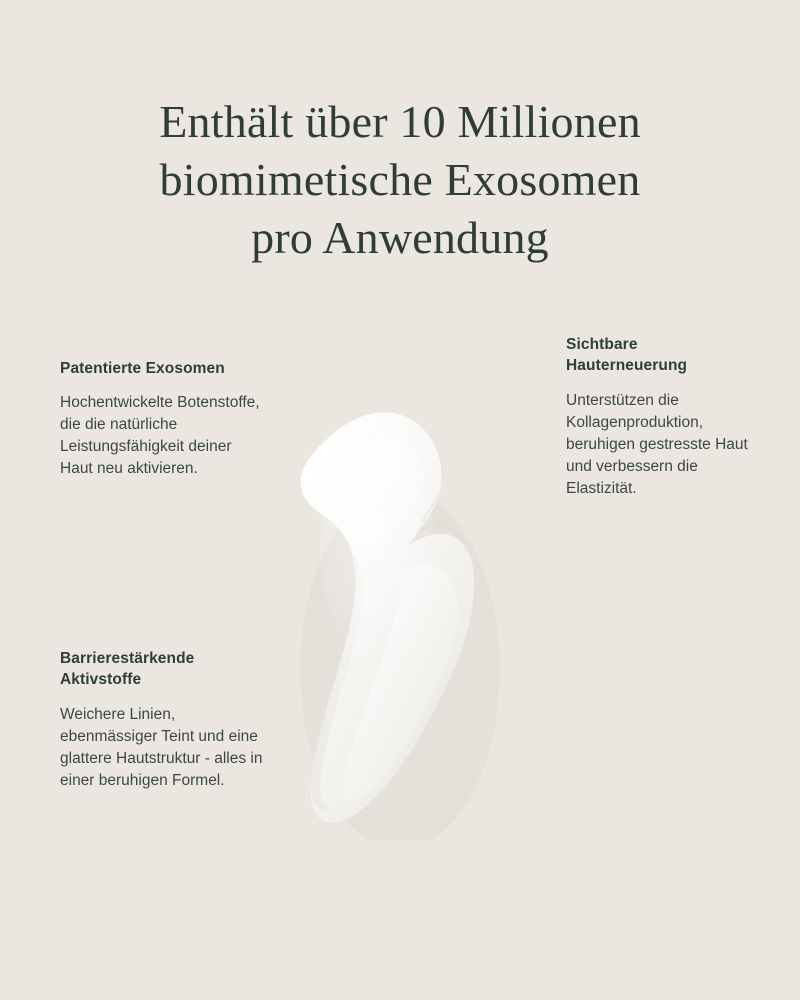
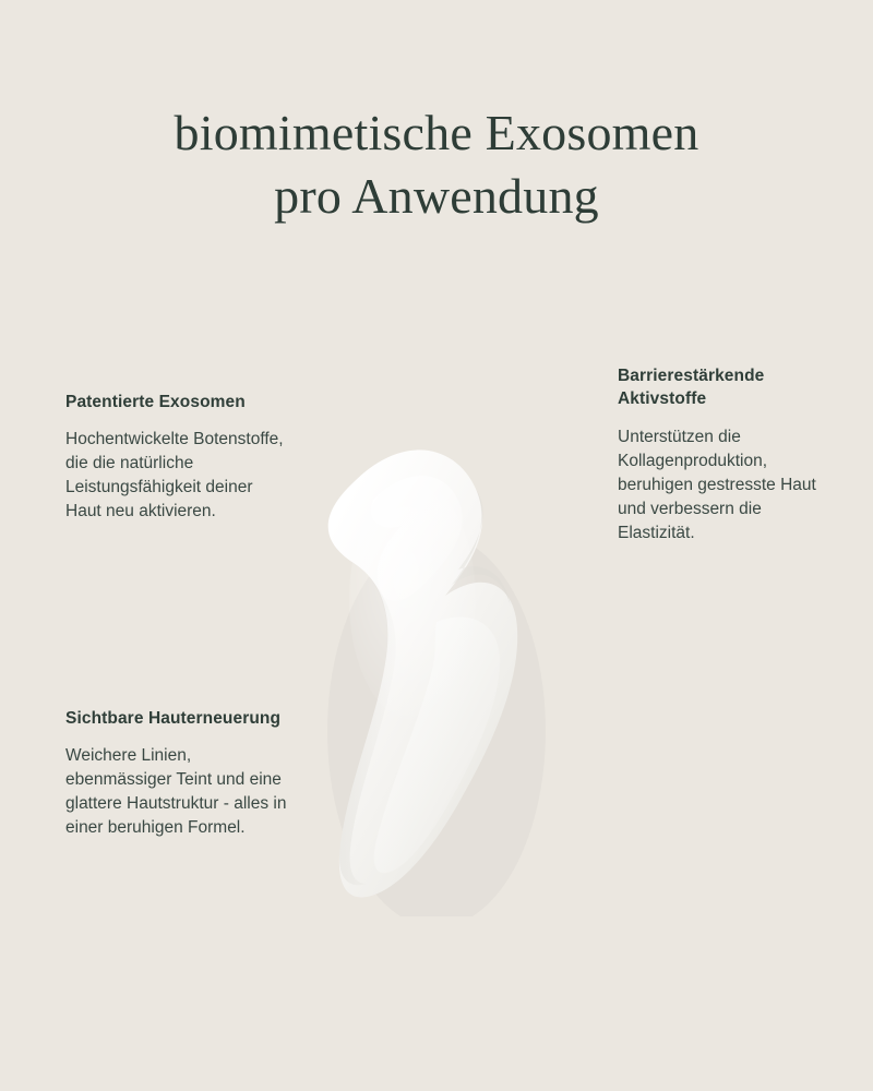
- Enthält über 10 Millionen
  biomimetische Exosomen
  pro Anwendung
  Patentierte Exosomen
  Hochentwickelte Botenstoffe, die die natürliche Leistungsfähigkeit deiner Haut neu aktivieren.
- Sichtbare Hauterneuerung
+ Barrierestärkende Aktivstoffe
  Unterstützen die Kollagenproduktion, beruhigen gestresste Haut und verbessern die Elastizität.
- Barrierestärkende Aktivstoffe
+ Sichtbare Hauterneuerung
  Weichere Linien, ebenmässiger Teint und eine glattere Hautstruktur - alles in einer beruhigen Formel.
